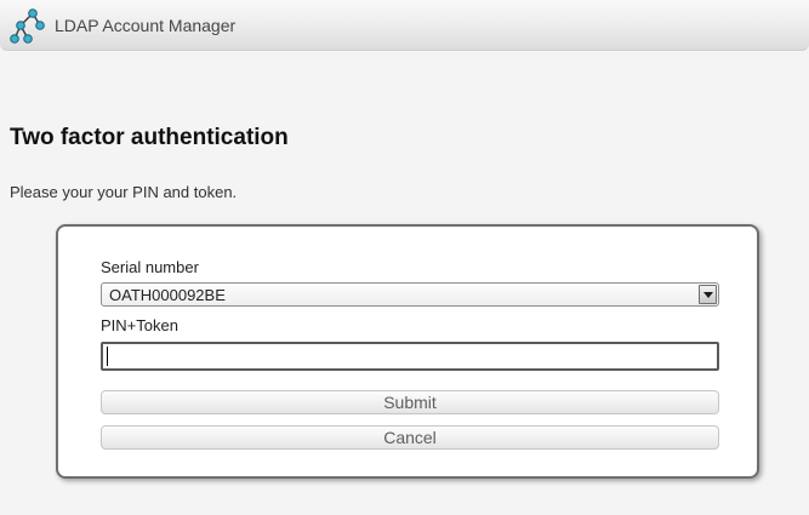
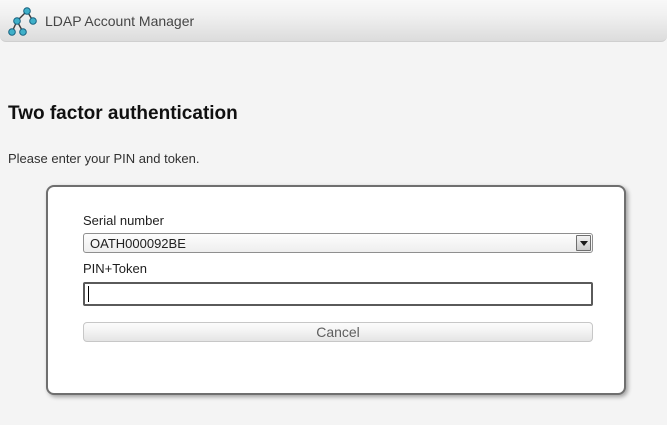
  LDAP Account Manager
  Two factor authentication
- Please your your PIN and token.
+ Please enter your PIN and token.
  Serial number
  OATH000092BE
  PIN+Token
- Submit
  Cancel
